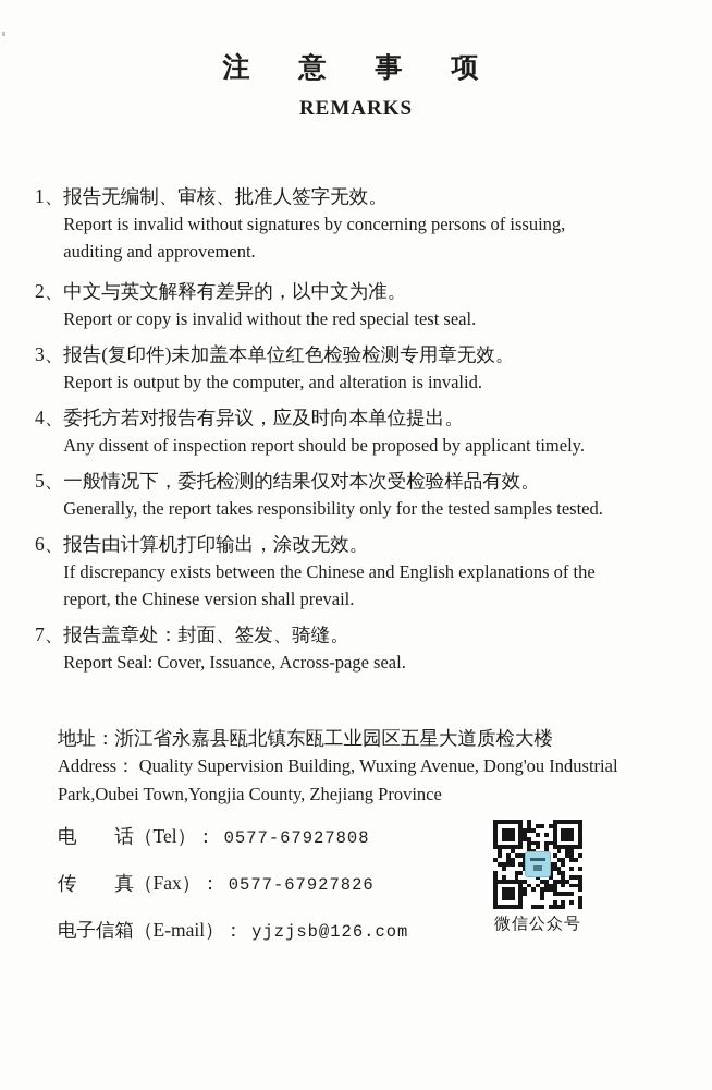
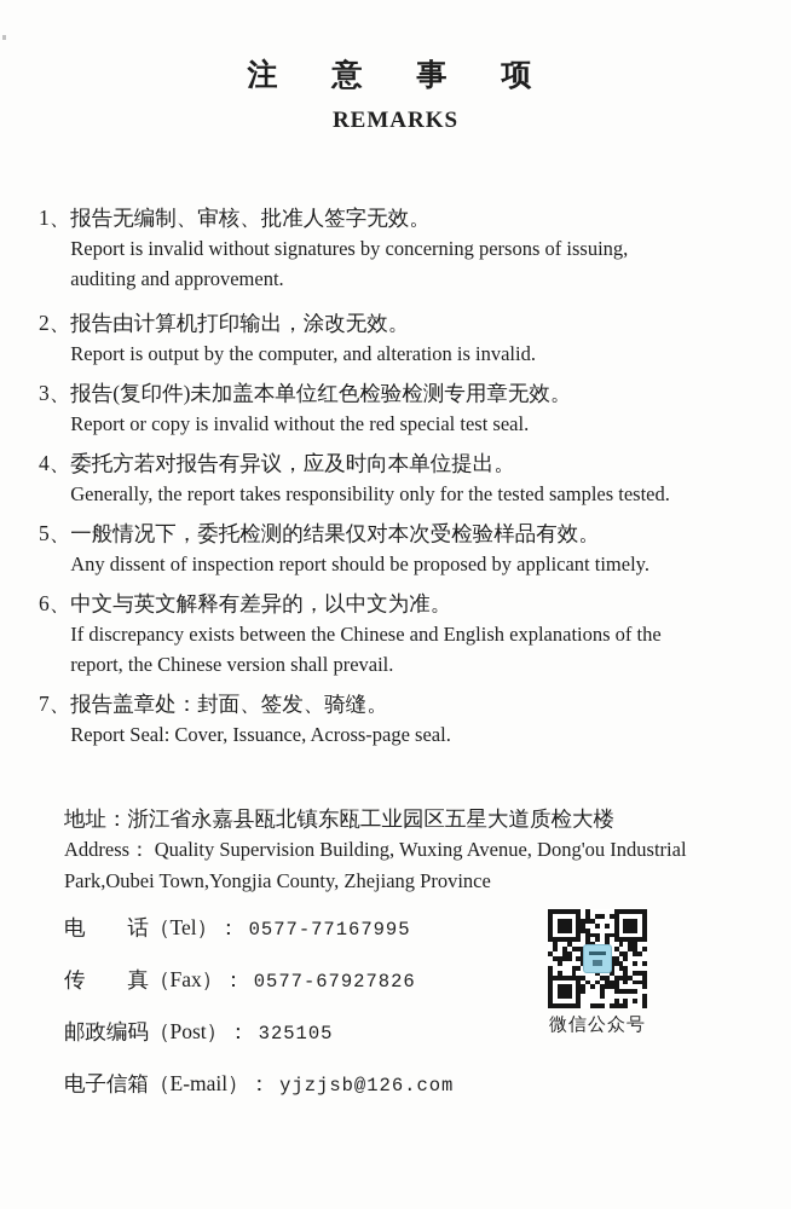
  注 意 事 项
  REMARKS
  1、
  报告无编制、审核、批准人签字无效。
  Report is invalid without signatures by concerning persons of issuing,
  auditing and approvement.
  2、
- 中文与英文解释有差异的，以中文为准。
+ 报告由计算机打印输出，涂改无效。
- Report or copy is invalid without the red special test seal.
+ Report is output by the computer, and alteration is invalid.
  3、
  报告(复印件)未加盖本单位红色检验检测专用章无效。
- Report is output by the computer, and alteration is invalid.
+ Report or copy is invalid without the red special test seal.
  4、
  委托方若对报告有异议，应及时向本单位提出。
- Any dissent of inspection report should be proposed by applicant timely.
+ Generally, the report takes responsibility only for the tested samples tested.
  5、
  一般情况下，委托检测的结果仅对本次受检验样品有效。
- Generally, the report takes responsibility only for the tested samples tested.
+ Any dissent of inspection report should be proposed by applicant timely.
  6、
- 报告由计算机打印输出，涂改无效。
+ 中文与英文解释有差异的，以中文为准。
  If discrepancy exists between the Chinese and English explanations of the
  report, the Chinese version shall prevail.
  7、
  报告盖章处：封面、签发、骑缝。
  Report Seal: Cover, Issuance, Across-page seal.
  地址：浙江省永嘉县瓯北镇东瓯工业园区五星大道质检大楼
  Address： Quality Supervision Building, Wuxing Avenue, Dong'ou Industrial
  Park,Oubei Town,Yongjia County, Zhejiang Province
- 电 话（Tel）： 0577-67927808
+ 电 话（Tel）： 0577-77167995
  传 真（Fax）： 0577-67927826
+ 邮政编码（Post）： 325105
  电子信箱（E-mail）： yjzjsb@126.com
  微信公众号
